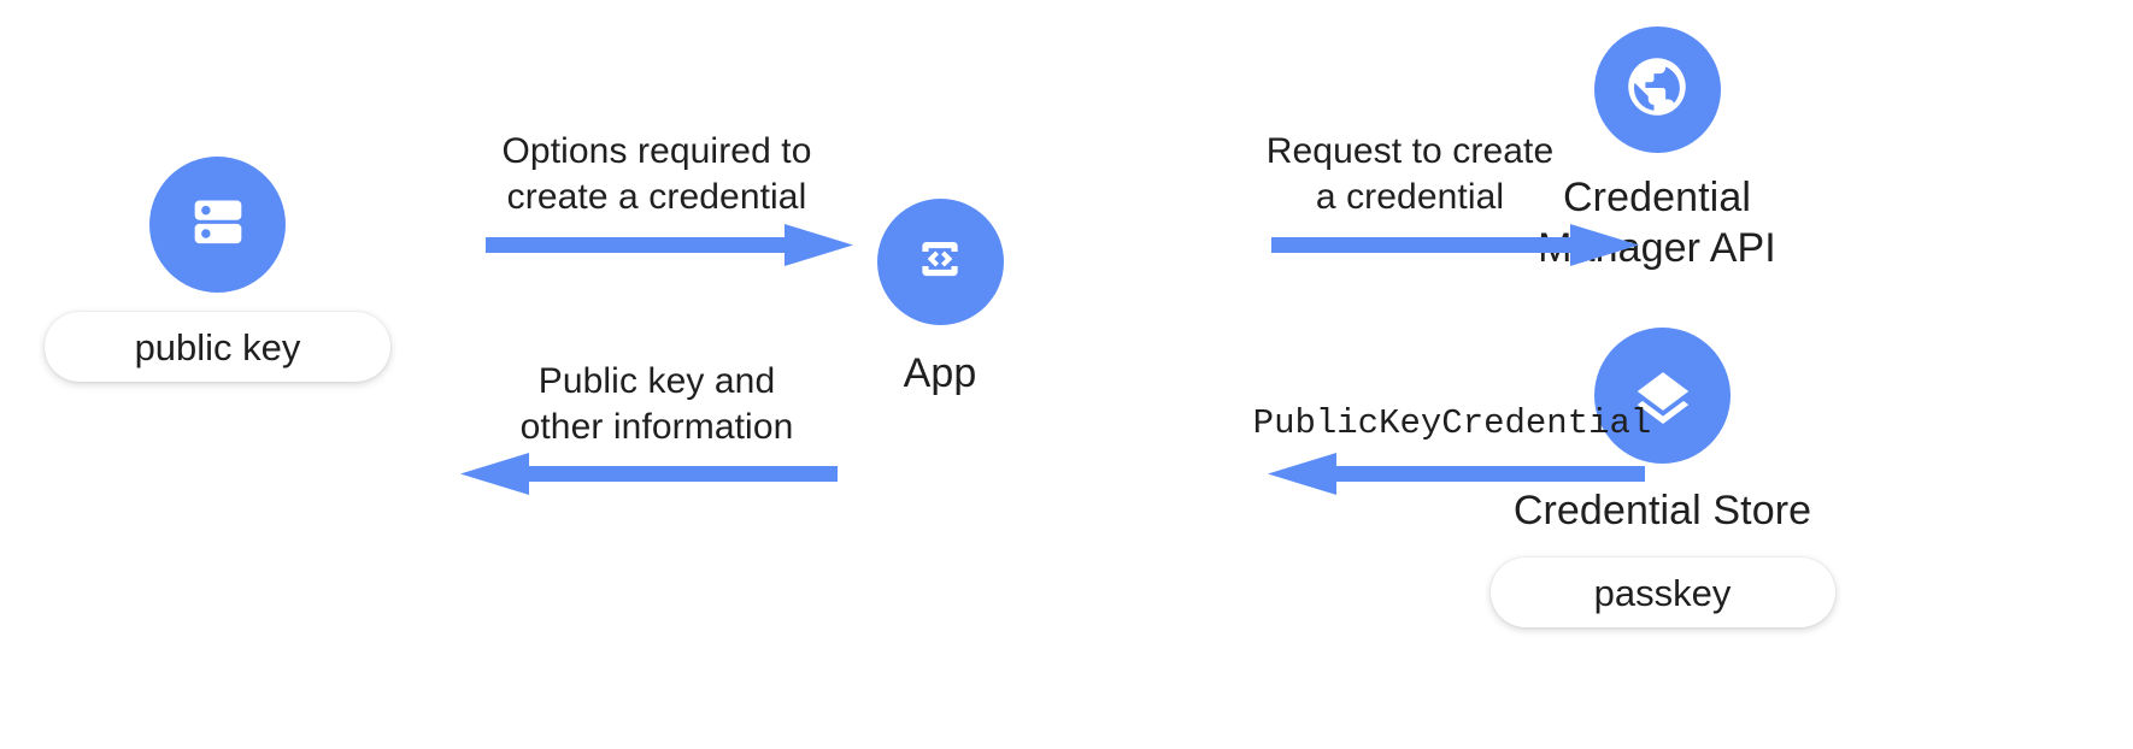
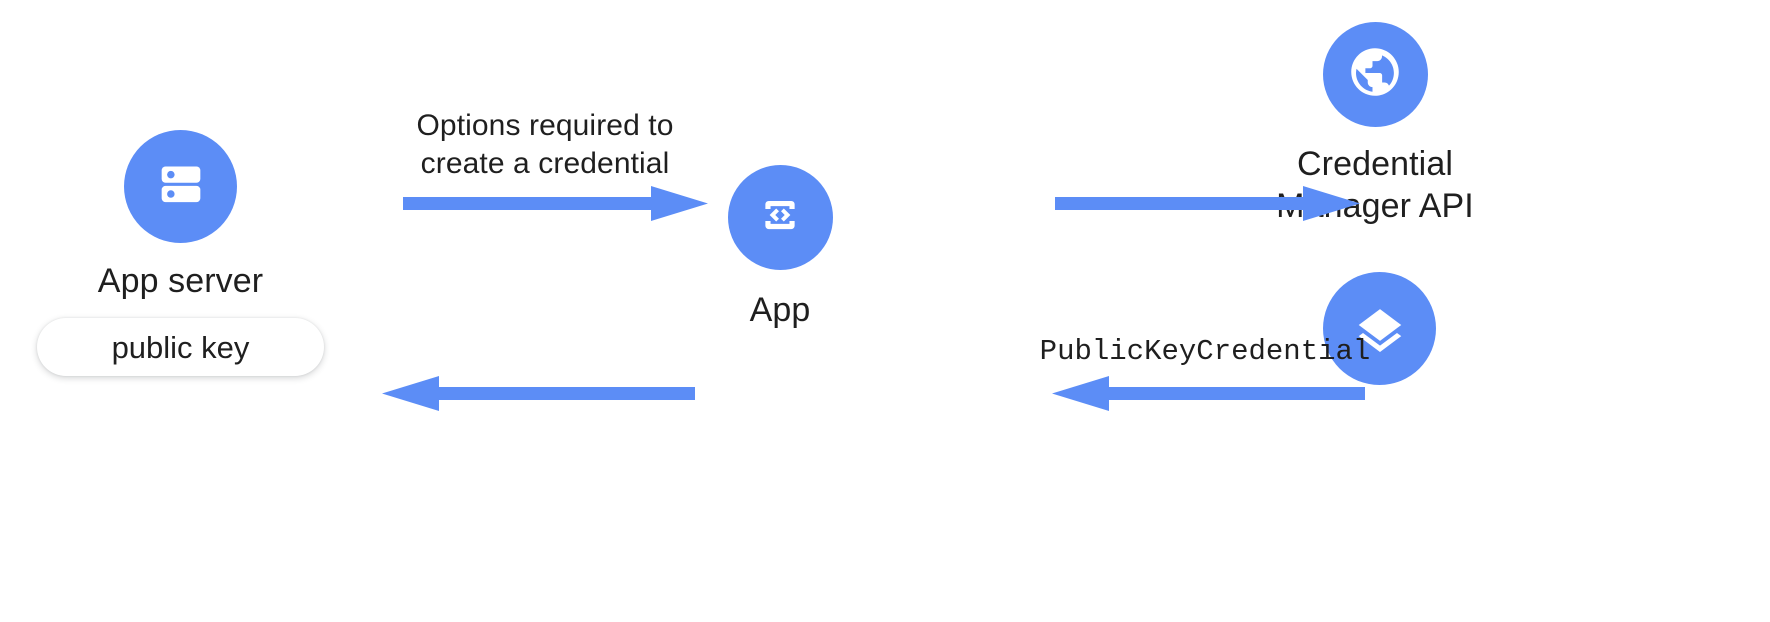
+ App server
  public key
  App
  Credential
  ager API
- Credential Store
- passkey
  Options required to
  create a credential
- Public key and
- other information
- Request to create
- a credential
  PublicKeyCredential
